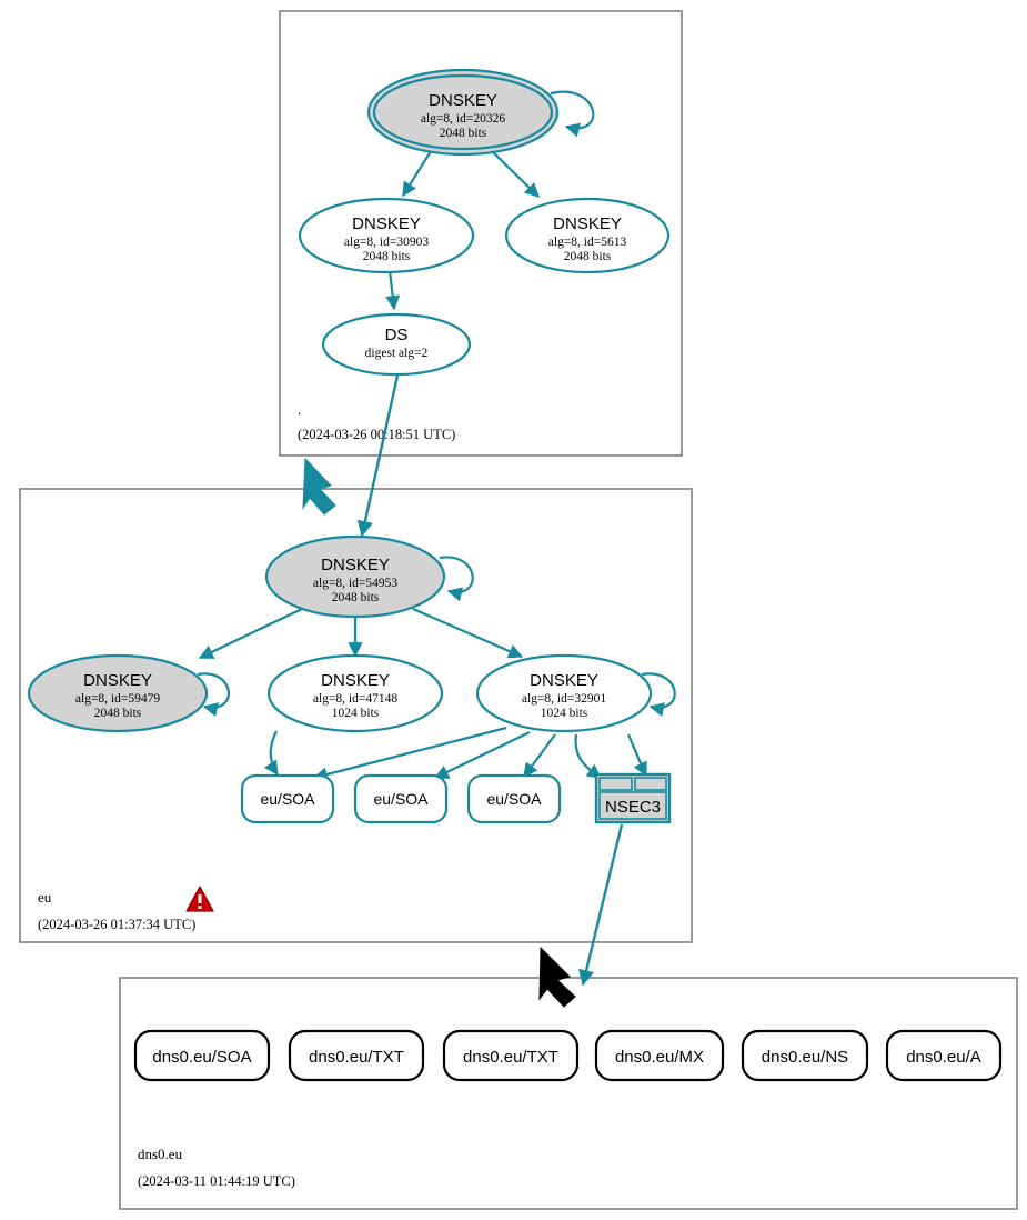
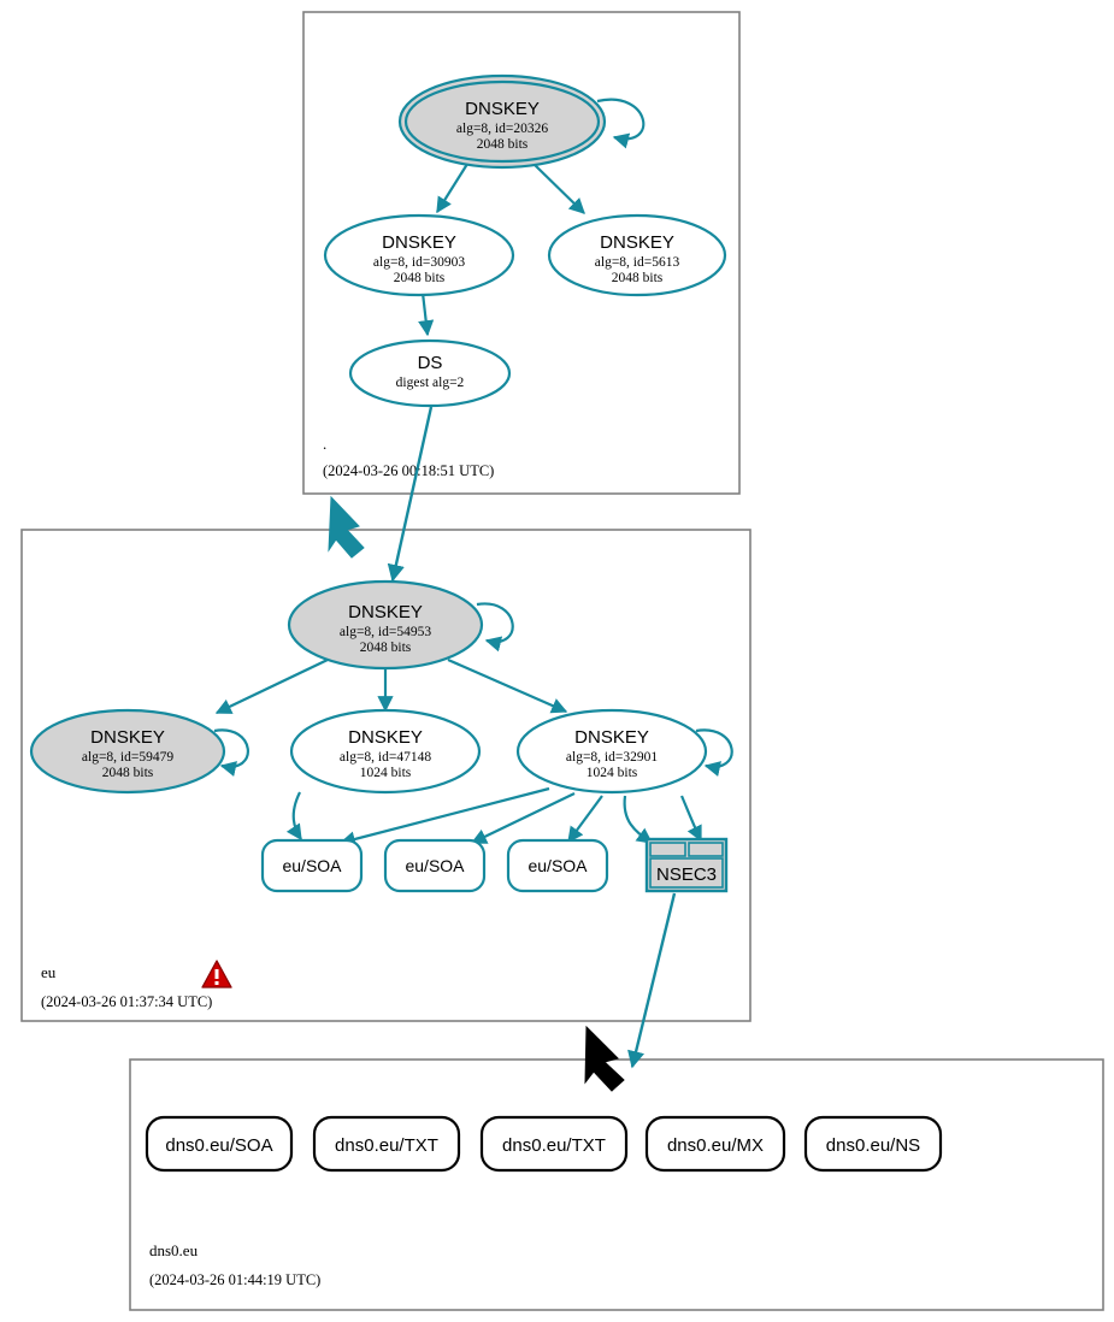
  DNSKEY
  alg=8, id=20326
  2048 bits
  DNSKEY
  alg=8, id=30903
  2048 bits
  DNSKEY
  alg=8, id=5613
  2048 bits
  DS
  digest alg=2
  .
  (2024-03-26 00:18:51 UTC)
  DNSKEY
  alg=8, id=54953
  2048 bits
  DNSKEY
  alg=8, id=59479
  2048 bits
  DNSKEY
  alg=8, id=47148
  1024 bits
  DNSKEY
  alg=8, id=32901
  1024 bits
  eu/SOA
  eu/SOA
  eu/SOA
  NSEC3
  eu
  (2024-03-26 01:37:34 UTC)
  dns0.eu/SOA
  dns0.eu/TXT
  dns0.eu/TXT
  dns0.eu/MX
  dns0.eu/NS
- dns0.eu/A
  dns0.eu
- (2024-03-11 01:44:19 UTC)
+ (2024-03-26 01:44:19 UTC)
